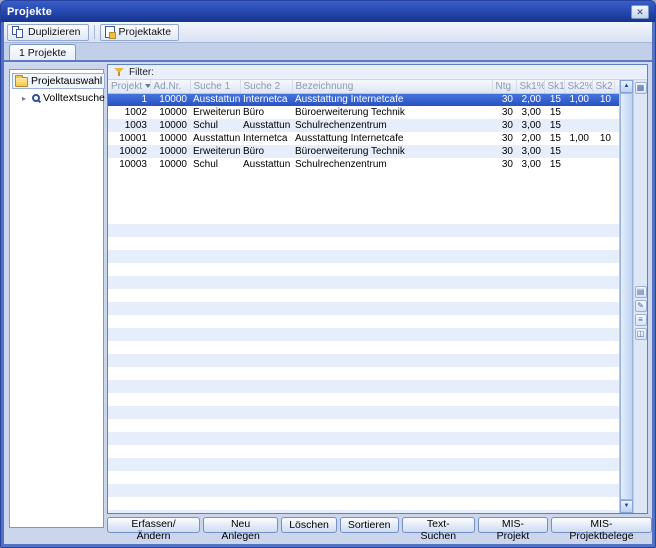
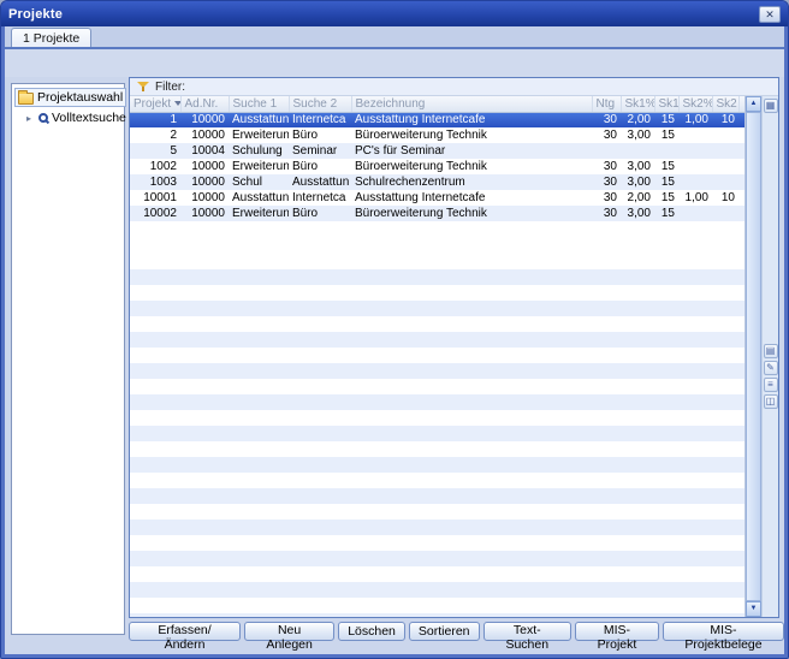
  Projekte
  ✕
- Duplizieren
- Projektakte
  1 Projekte
  Projektauswahl
  ▸
  Volltextsuche
  Filter:
  Projekt	Ad.Nr.	Suche 1	Suche 2	Bezeichnung	Ntg	Sk1%	Sk1	Sk2%	Sk2
  1	10000	Ausstattun	Internetca	Ausstattung Internetcafe	30	2,00	15	1,00	10
+ 2	10000	Erweiterun	Büro	Büroerweiterung Technik	30	3,00	15
+ 5	10004	Schulung	Seminar	PC's für Seminar
  1002	10000	Erweiterun	Büro	Büroerweiterung Technik	30	3,00	15
  1003	10000	Schul	Ausstattun	Schulrechenzentrum	30	3,00	15
  10001	10000	Ausstattun	Internetca	Ausstattung Internetcafe	30	2,00	15	1,00	10
  10002	10000	Erweiterun	Büro	Büroerweiterung Technik	30	3,00	15
- 10003	10000	Schul	Ausstattun	Schulrechenzentrum	30	3,00	15
  ▦
  ▤
  ✎
  ≡
  ◫
  Erfassen/Ändern
  Neu Anlegen
  Löschen
  Sortieren
  Text-Suchen
  MIS-Projekt
  MIS-Projektbelege
